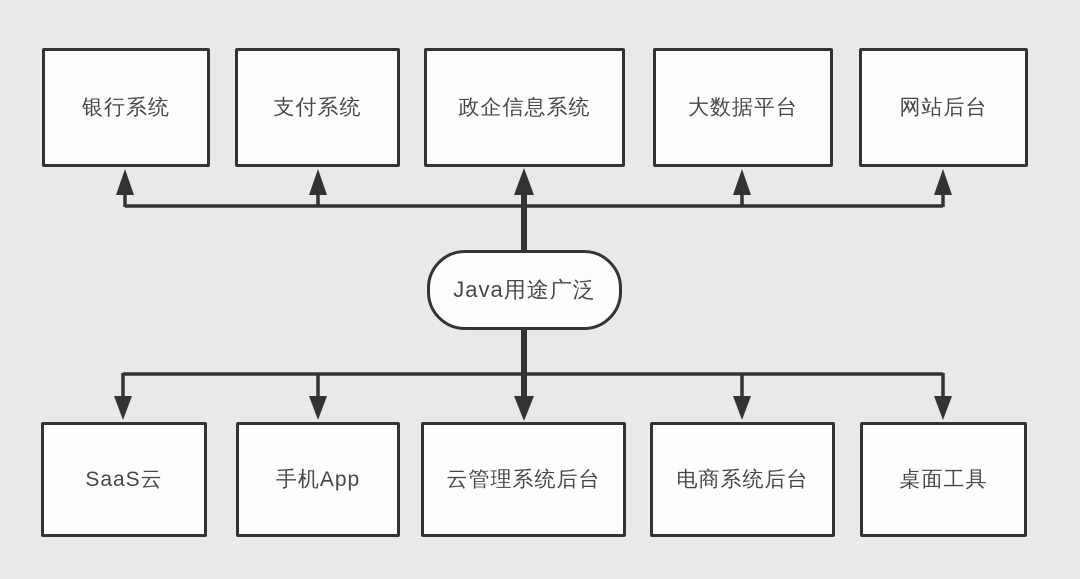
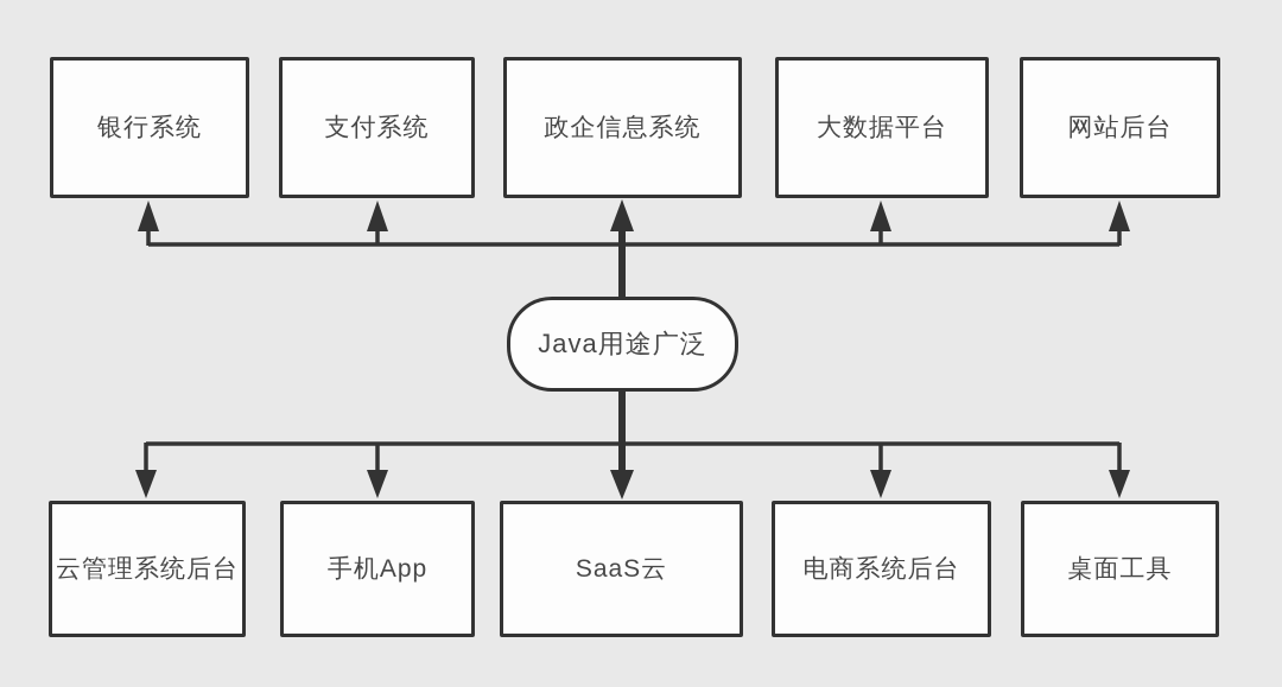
  银行系统
  支付系统
  政企信息系统
  大数据平台
  网站后台
  Java用途广泛
- SaaS云
+ 云管理系统后台
  手机App
- 云管理系统后台
+ SaaS云
  电商系统后台
  桌面工具
